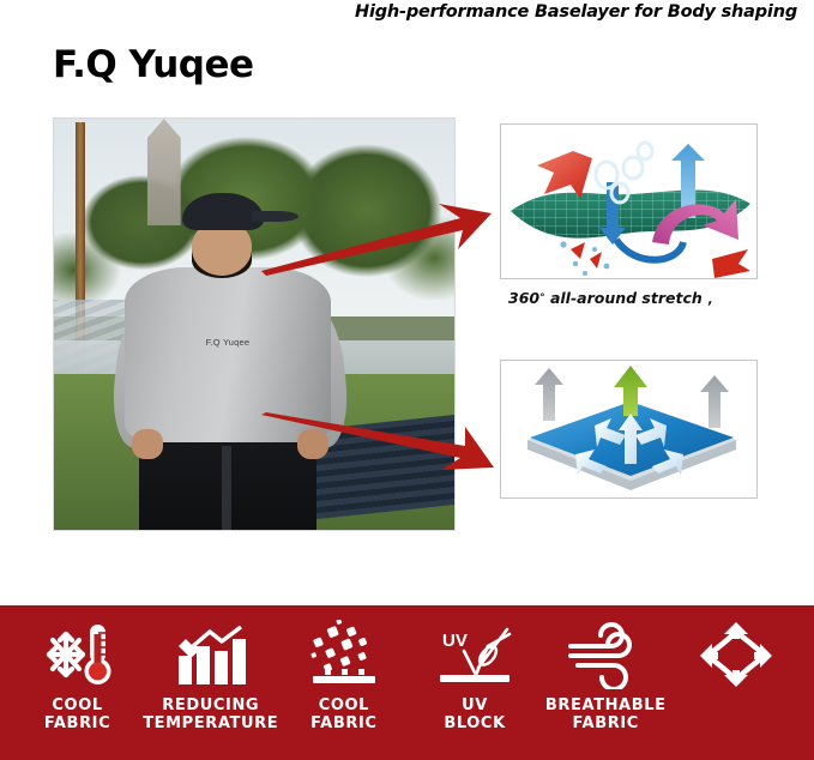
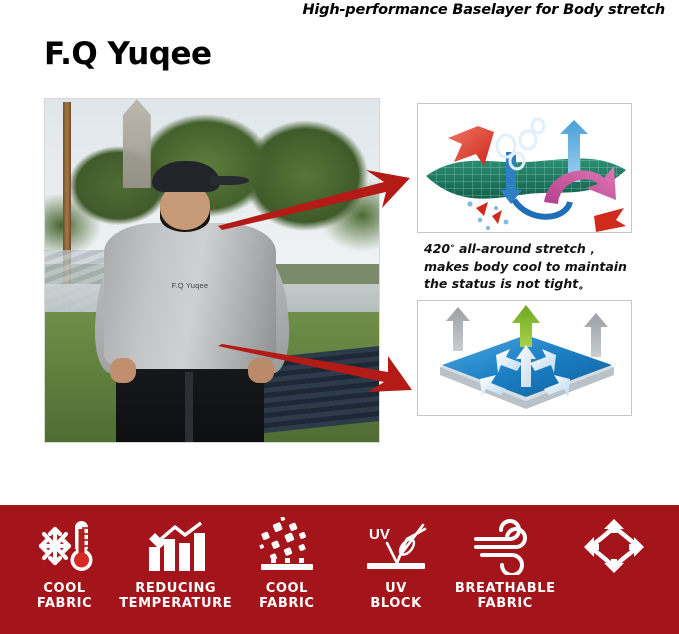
- High-performance Baselayer for Body shaping
+ High-performance Baselayer for Body stretch
  F.Q Yuqee
  F.Q Yuqee
- 360° all-around stretch，
+ 420° all-around stretch，
+ makes body cool to maintain
+ the status is not tight。
  COOL
  FABRIC
  REDUCING
  TEMPERATURE
  COOL
  FABRIC
  UV
  UV
  BLOCK
  BREATHABLE
  FABRIC
